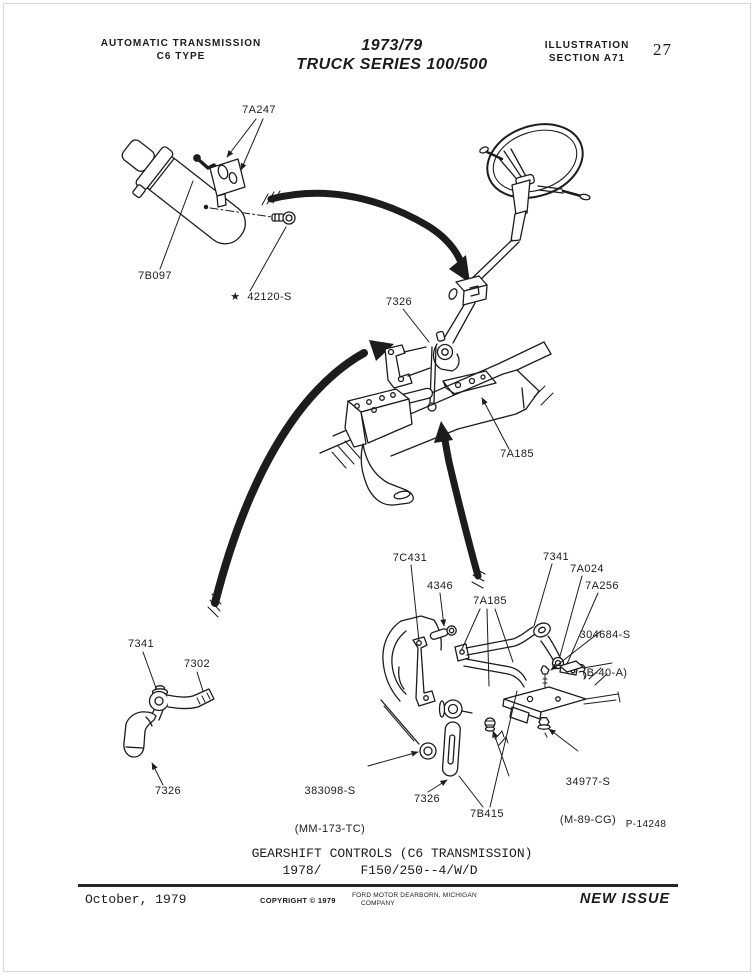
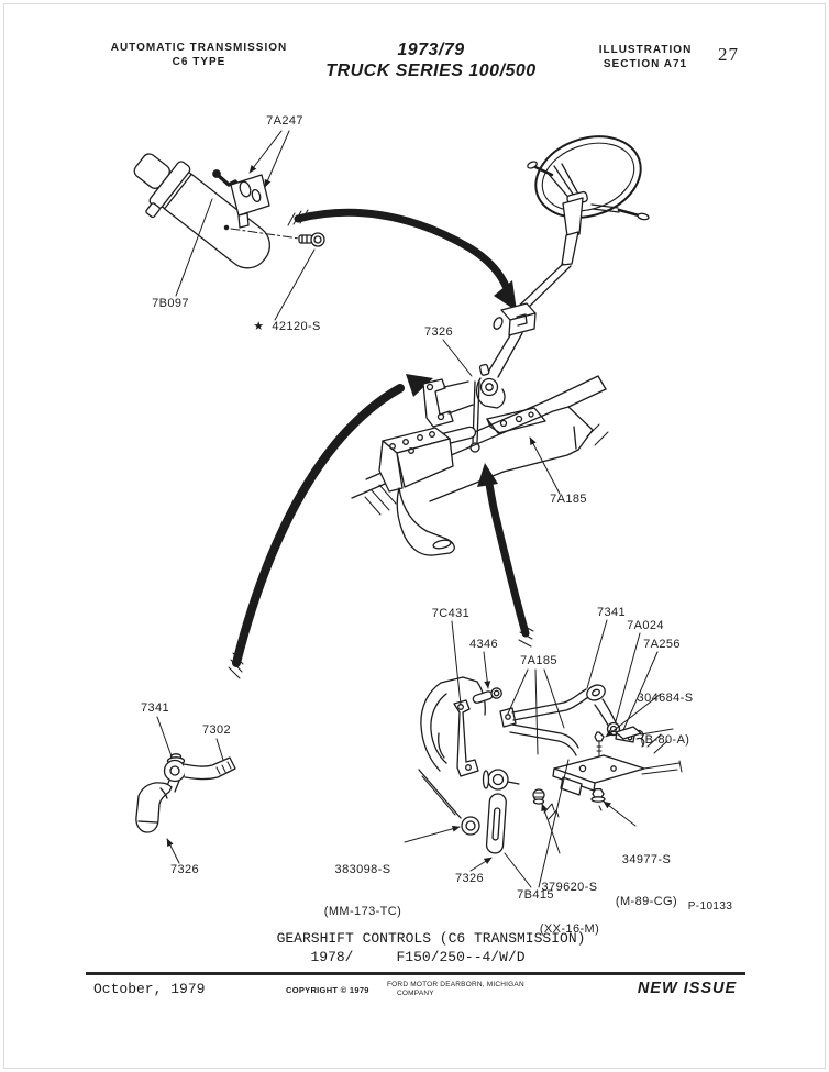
  AUTOMATIC TRANSMISSION
  C6 TYPE
  1973/79
  TRUCK SERIES 100/500
  ILLUSTRATION
  SECTION A71
  27
  7A247
  7B097
  ★ 42120-S
  7326
  7A185
  7C431
  4346
  7A185
  7341
  7A024
  7A256
  304684-S
- (B-40-A)
+ (B-80-A)
  7341
  7302
  7326
  383098-S
  (MM-173-TC)
  7326
  7B415
+ 379620-S
+ (XX-16-M)
  34977-S
  (M-89-CG)
- P-14248
+ P-10133
  GEARSHIFT CONTROLS (C6 TRANSMISSION)
  1978/ F150/250--4/W/D
  October, 1979
  COPYRIGHT © 1979
  NEW ISSUE
